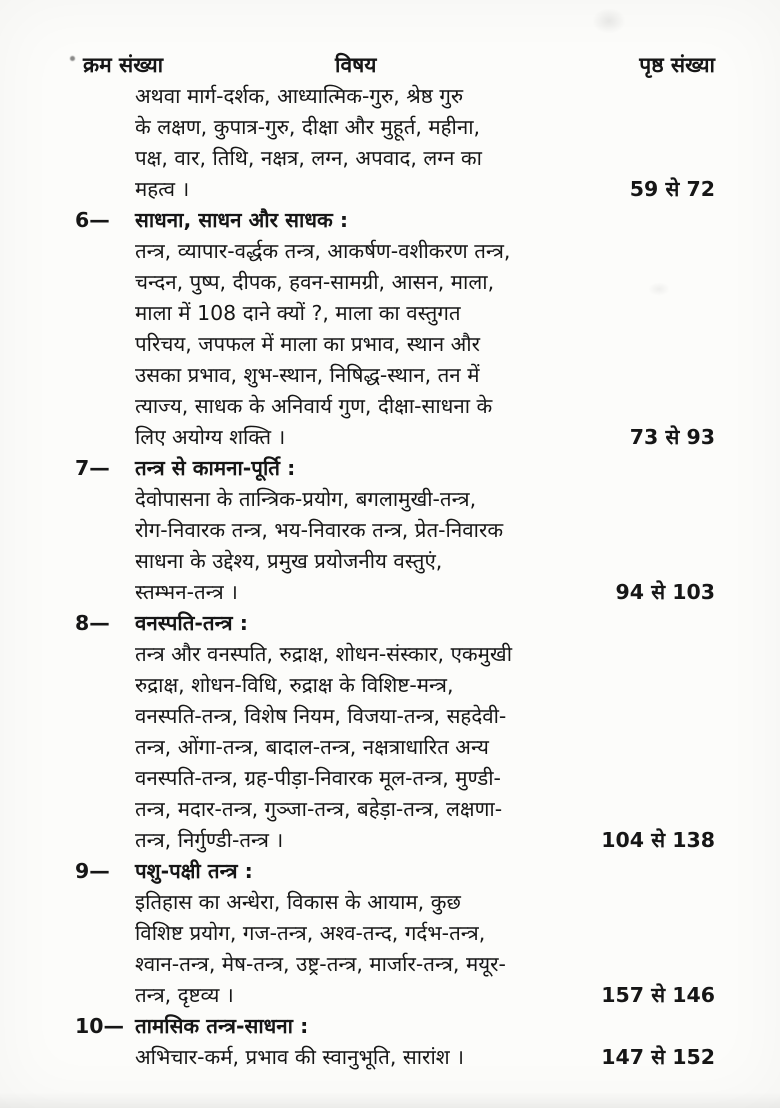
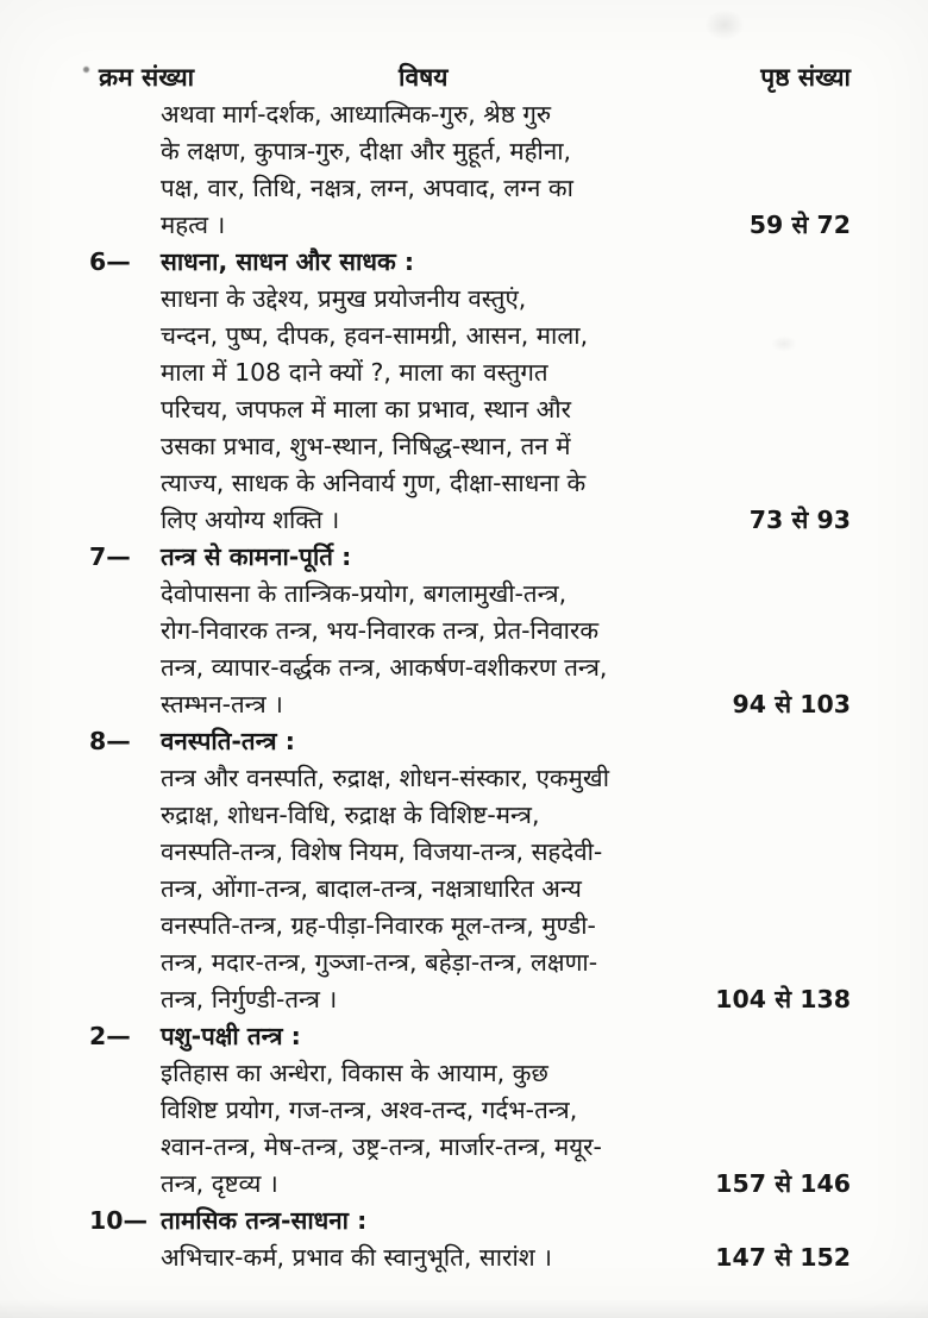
  क्रम संख्या
  विषय
  पृष्ठ संख्या
  अथवा मार्ग-दर्शक, आध्यात्मिक-गुरु, श्रेष्ठ गुरु
  के लक्षण, कुपात्र-गुरु, दीक्षा और मुहूर्त, महीना,
  पक्ष, वार, तिथि, नक्षत्र, लग्न, अपवाद, लग्न का
  महत्व ।
  59 से 72
  6—
  साधना, साधन और साधक :
- तन्त्र, व्यापार-वर्द्धक तन्त्र, आकर्षण-वशीकरण तन्त्र,
+ साधना के उद्देश्य, प्रमुख प्रयोजनीय वस्तुएं,
  चन्दन, पुष्प, दीपक, हवन-सामग्री, आसन, माला,
  माला में 108 दाने क्यों ?, माला का वस्तुगत
  परिचय, जपफल में माला का प्रभाव, स्थान और
  उसका प्रभाव, शुभ-स्थान, निषिद्ध-स्थान, तन में
  त्याज्य, साधक के अनिवार्य गुण, दीक्षा-साधना के
  लिए अयोग्य शक्ति ।
  73 से 93
  7—
  तन्त्र से कामना-पूर्ति :
  देवोपासना के तान्त्रिक-प्रयोग, बगलामुखी-तन्त्र,
  रोग-निवारक तन्त्र, भय-निवारक तन्त्र, प्रेत-निवारक
- साधना के उद्देश्य, प्रमुख प्रयोजनीय वस्तुएं,
+ तन्त्र, व्यापार-वर्द्धक तन्त्र, आकर्षण-वशीकरण तन्त्र,
  स्तम्भन-तन्त्र ।
  94 से 103
  8—
  वनस्पति-तन्त्र :
  तन्त्र और वनस्पति, रुद्राक्ष, शोधन-संस्कार, एकमुखी
  रुद्राक्ष, शोधन-विधि, रुद्राक्ष के विशिष्ट-मन्त्र,
  वनस्पति-तन्त्र, विशेष नियम, विजया-तन्त्र, सहदेवी-
  तन्त्र, ओंगा-तन्त्र, बादाल-तन्त्र, नक्षत्राधारित अन्य
  वनस्पति-तन्त्र, ग्रह-पीड़ा-निवारक मूल-तन्त्र, मुण्डी-
  तन्त्र, मदार-तन्त्र, गुञ्जा-तन्त्र, बहेड़ा-तन्त्र, लक्षणा-
  तन्त्र, निर्गुण्डी-तन्त्र ।
  104 से 138
- 9—
+ 2—
  पशु-पक्षी तन्त्र :
  इतिहास का अन्धेरा, विकास के आयाम, कुछ
  विशिष्ट प्रयोग, गज-तन्त्र, अश्व-तन्द, गर्दभ-तन्त्र,
  श्वान-तन्त्र, मेष-तन्त्र, उष्ट्र-तन्त्र, मार्जार-तन्त्र, मयूर-
  तन्त्र, दृष्टव्य ।
  157 से 146
  10—
  तामसिक तन्त्र-साधना :
  अभिचार-कर्म, प्रभाव की स्वानुभूति, सारांश ।
  147 से 152
